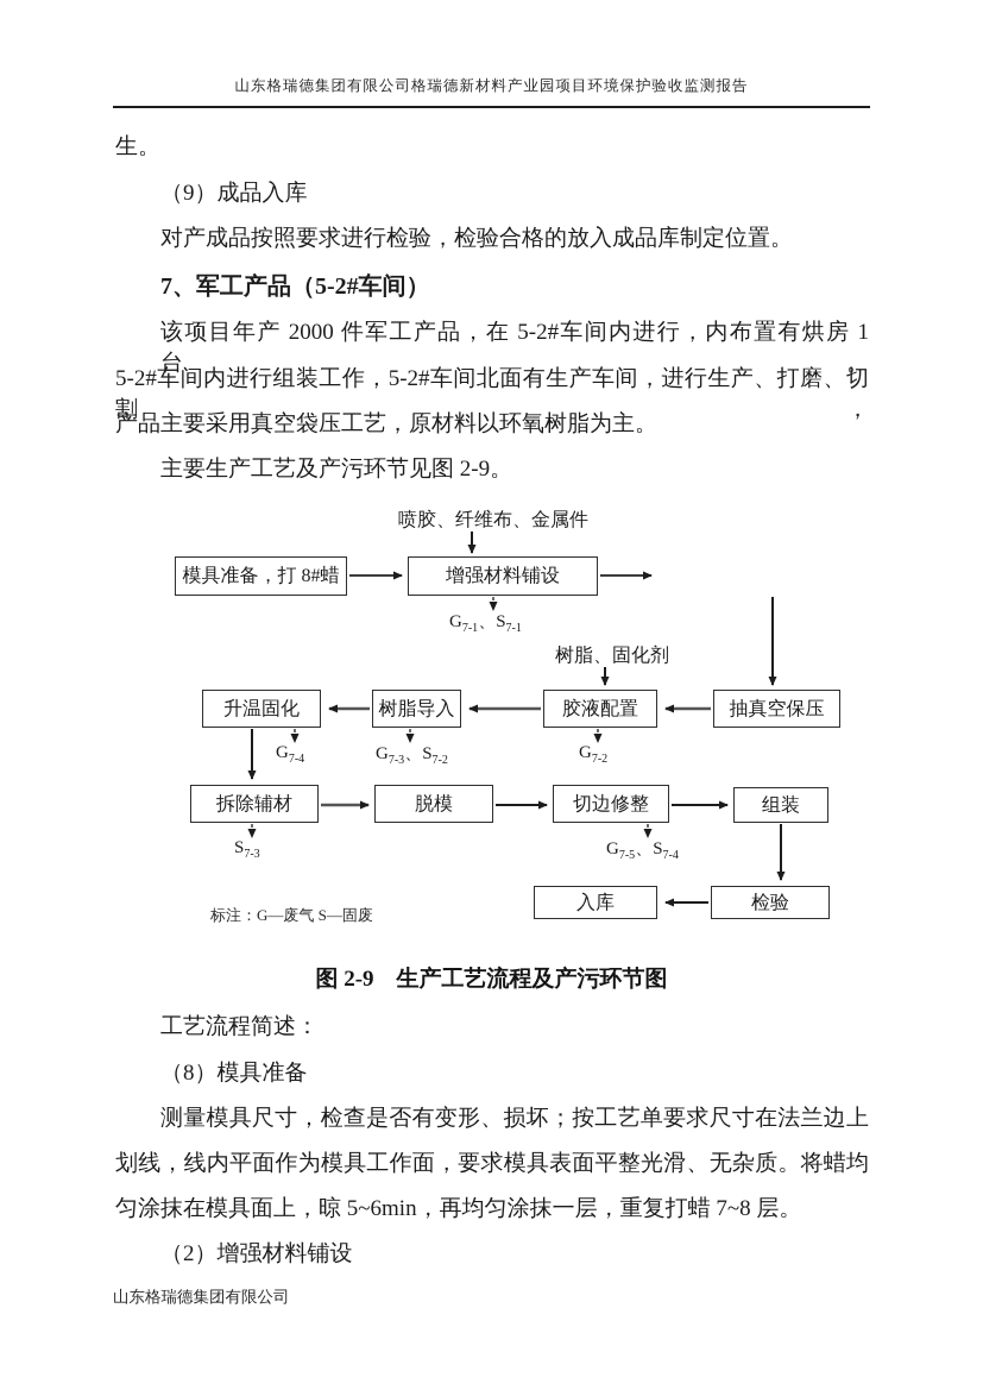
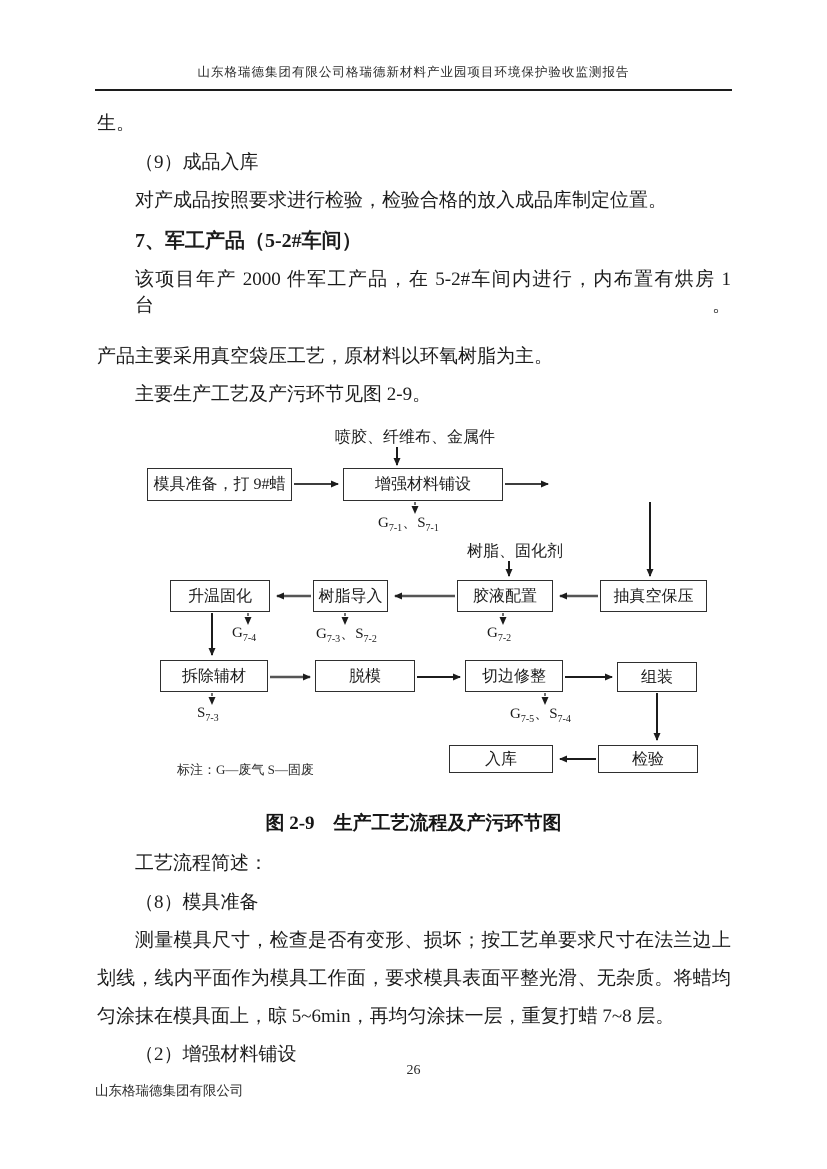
  山东格瑞德集团有限公司格瑞德新材料产业园项目环境保护验收监测报告
  生。
  （9）成品入库
  对产成品按照要求进行检验，检验合格的放入成品库制定位置。
  7、军工产品（5-2#车间）
  该项目年产 2000 件军工产品，在 5-2#车间内进行，内布置有烘房 1 台。
- 5-2#车间内进行组装工作，5-2#车间北面有生产车间，进行生产、打磨、切割，
  产品主要采用真空袋压工艺，原材料以环氧树脂为主。
  主要生产工艺及产污环节见图 2-9。
  喷胶、纤维布、金属件
  树脂、固化剂
- 模具准备，打 8#蜡
+ 模具准备，打 9#蜡
  增强材料铺设
  升温固化
  树脂导入
  胶液配置
  抽真空保压
  拆除辅材
  脱模
  切边修整
  组装
  入库
  检验
  G7-1、S7-1
  G7-4
  G7-3、S7-2
  G7-2
  S7-3
  G7-5、S7-4
  标注：G—废气 S—固废
  图 2-9 生产工艺流程及产污环节图
  工艺流程简述：
  （8）模具准备
  测量模具尺寸，检查是否有变形、损坏；按工艺单要求尺寸在法兰边上
  划线，线内平面作为模具工作面，要求模具表面平整光滑、无杂质。将蜡均
  匀涂抹在模具面上，晾 5~6min，再均匀涂抹一层，重复打蜡 7~8 层。
  （2）增强材料铺设
+ 26
  山东格瑞德集团有限公司
